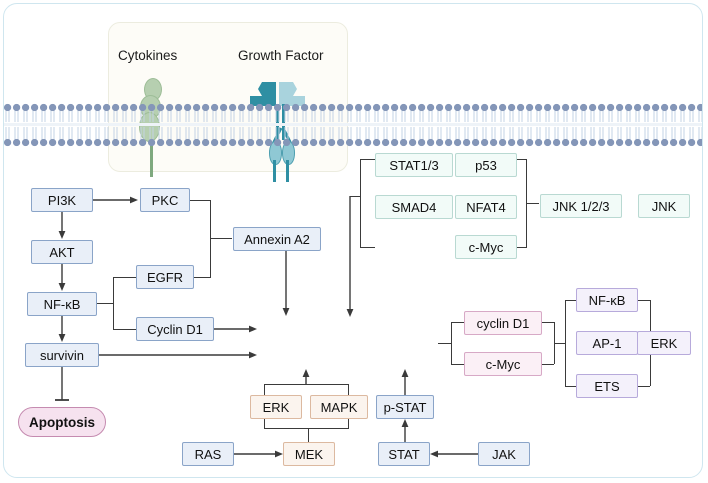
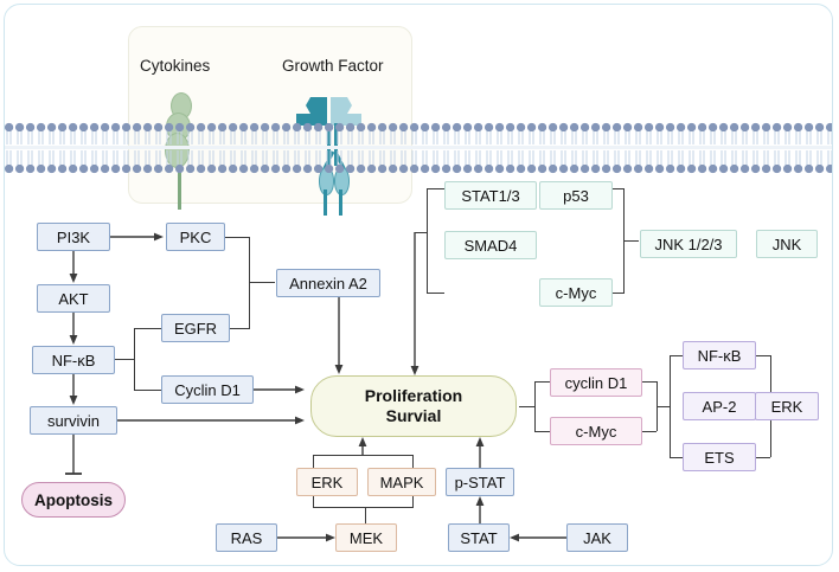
  Cytokines
  Growth Factor
  PI3K
  AKT
  NF-κB
  survivin
  Apoptosis
  PKC
  EGFR
  Cyclin D1
  Annexin A2
+ Proliferation
+ Survial
  STAT1/3
  p53
  SMAD4
- NFAT4
  c-Myc
  JNK 1/2/3
  JNK
  cyclin D1
  c-Myc
  NF-κB
- AP-1
+ AP-2
  ETS
  ERK
  ERK
  MAPK
  p-STAT
  RAS
  MEK
  STAT
  JAK
